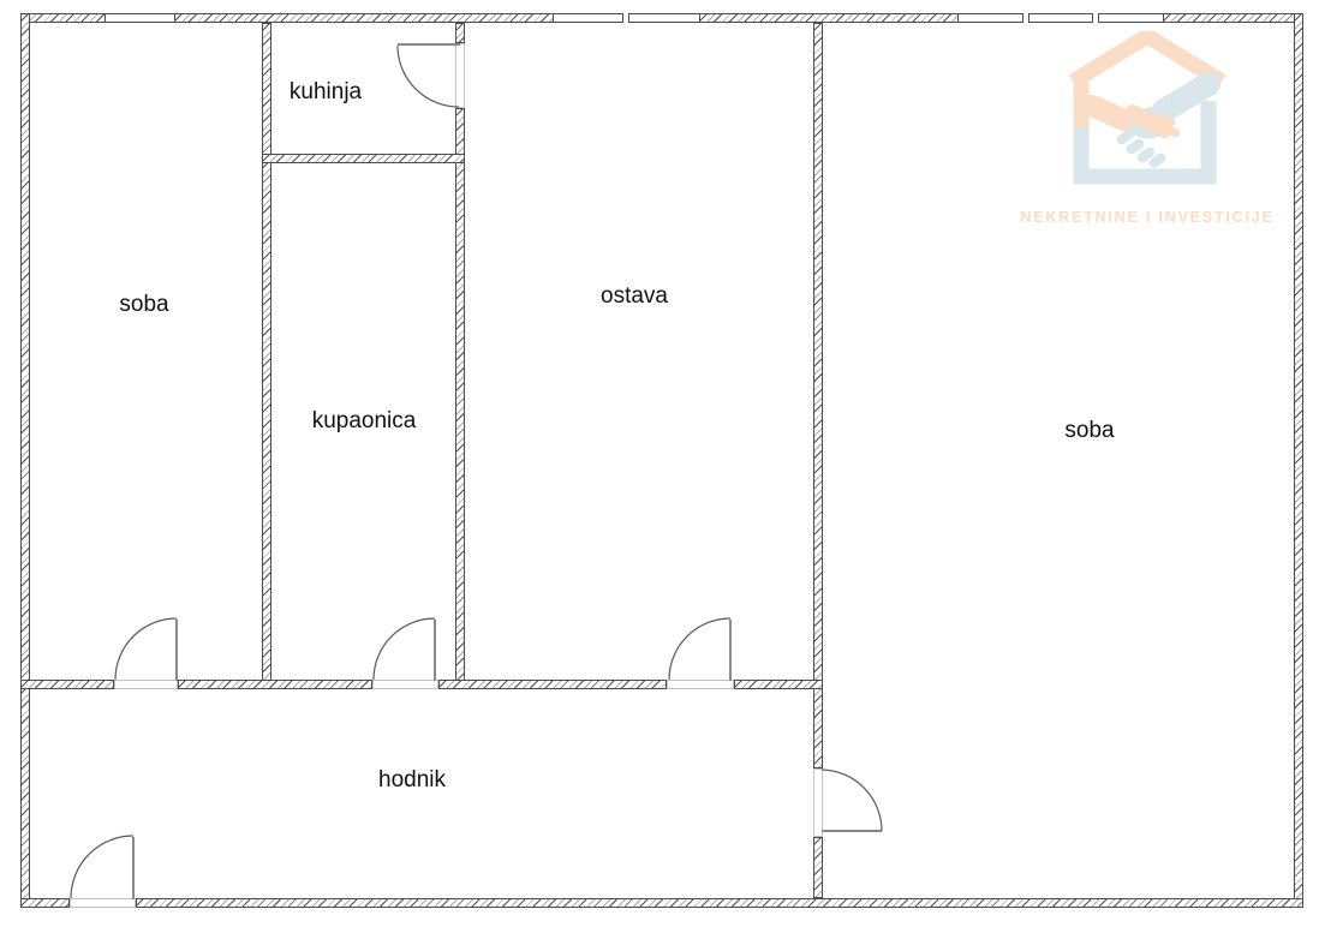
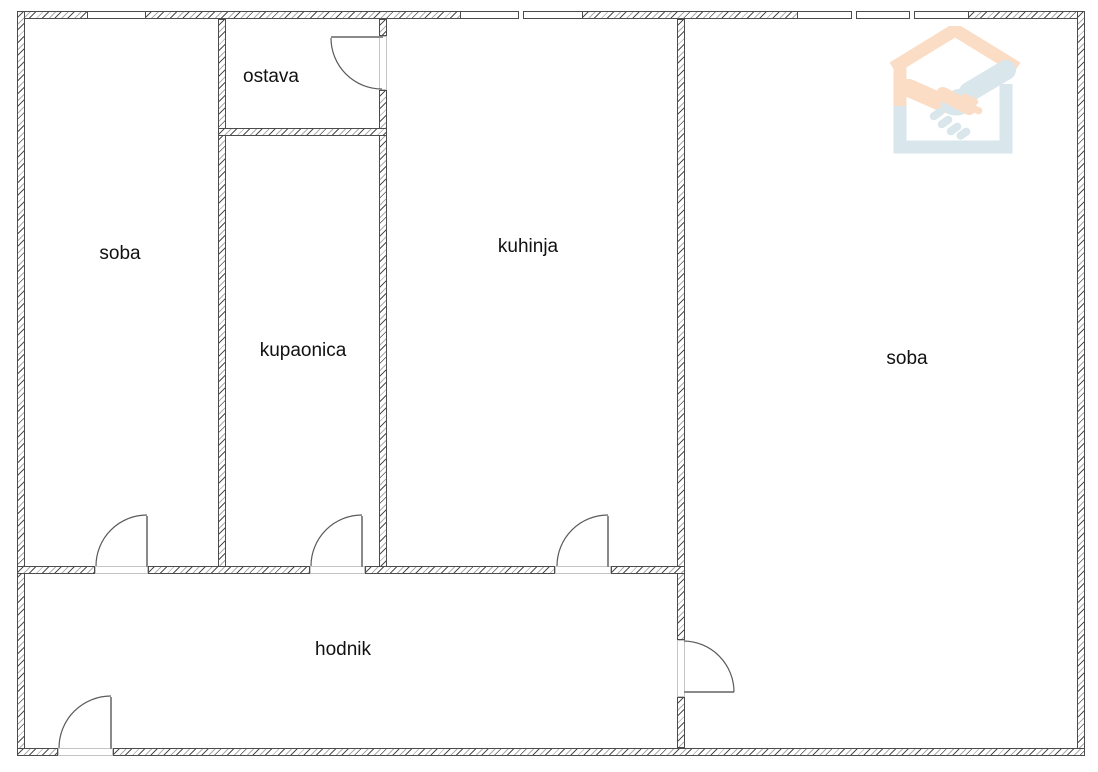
- NEKRETNINE I INVESTICIJE
  soba
- kuhinja
+ ostava
  kupaonica
- ostava
+ kuhinja
  soba
  hodnik
